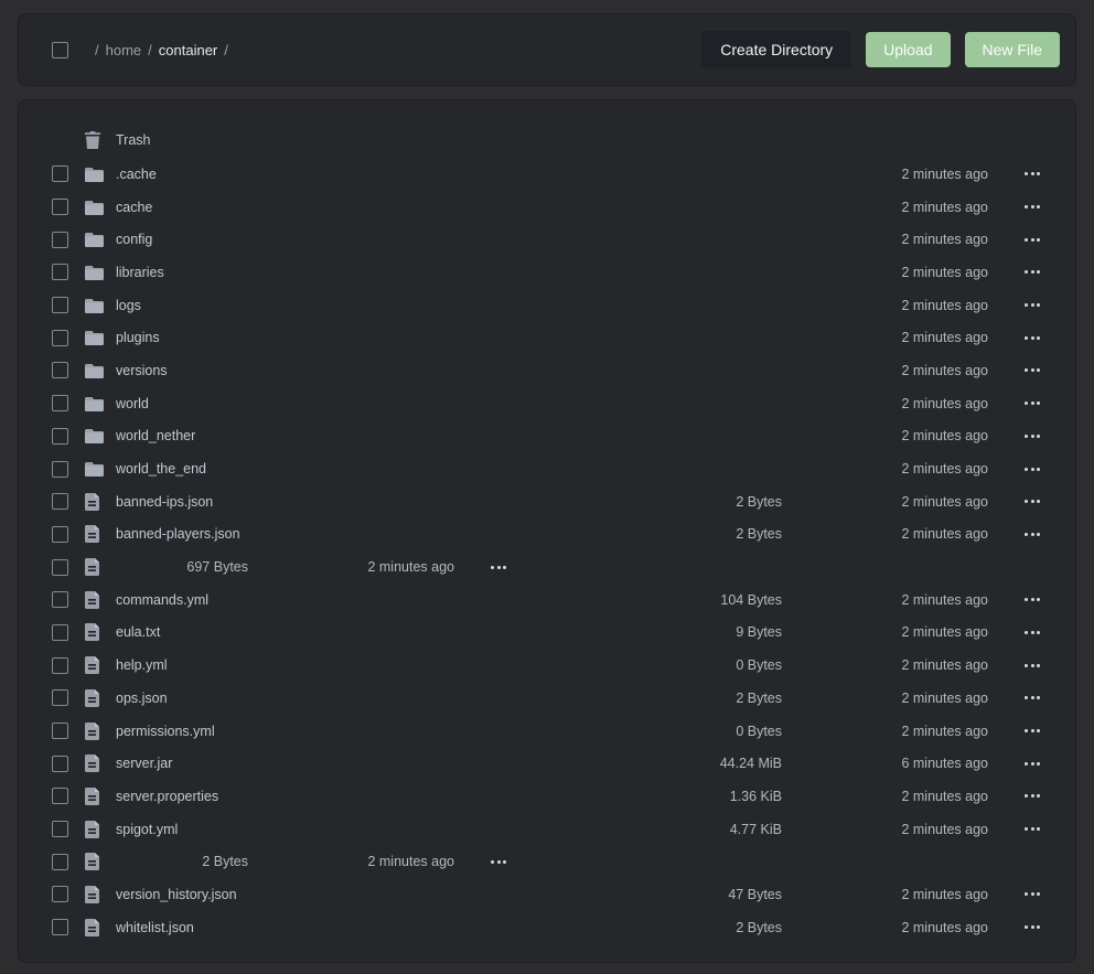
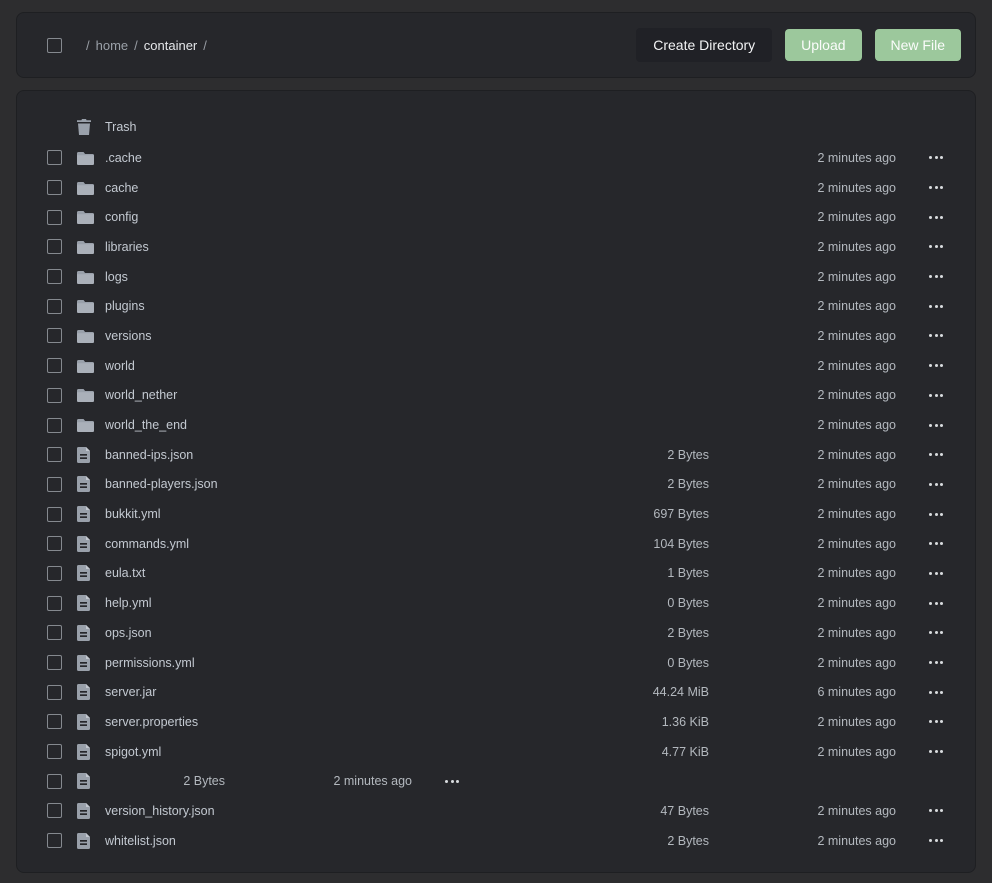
  /
  home
  /
  container
  /
  Create Directory
  Upload
  New File
  Trash
  .cache
  2 minutes ago
  cache
  2 minutes ago
  config
  2 minutes ago
  libraries
  2 minutes ago
  logs
  2 minutes ago
  plugins
  2 minutes ago
  versions
  2 minutes ago
  world
  2 minutes ago
  world_nether
  2 minutes ago
  world_the_end
  2 minutes ago
  banned-ips.json
  2 Bytes
  2 minutes ago
  banned-players.json
  2 Bytes
  2 minutes ago
+ bukkit.yml
  697 Bytes
  2 minutes ago
  commands.yml
  104 Bytes
  2 minutes ago
  eula.txt
- 9 Bytes
+ 1 Bytes
  2 minutes ago
  help.yml
  0 Bytes
  2 minutes ago
  ops.json
  2 Bytes
  2 minutes ago
  permissions.yml
  0 Bytes
  2 minutes ago
  server.jar
  44.24 MiB
  6 minutes ago
  server.properties
  1.36 KiB
  2 minutes ago
  spigot.yml
  4.77 KiB
  2 minutes ago
  2 Bytes
  2 minutes ago
  version_history.json
  47 Bytes
  2 minutes ago
  whitelist.json
  2 Bytes
  2 minutes ago
